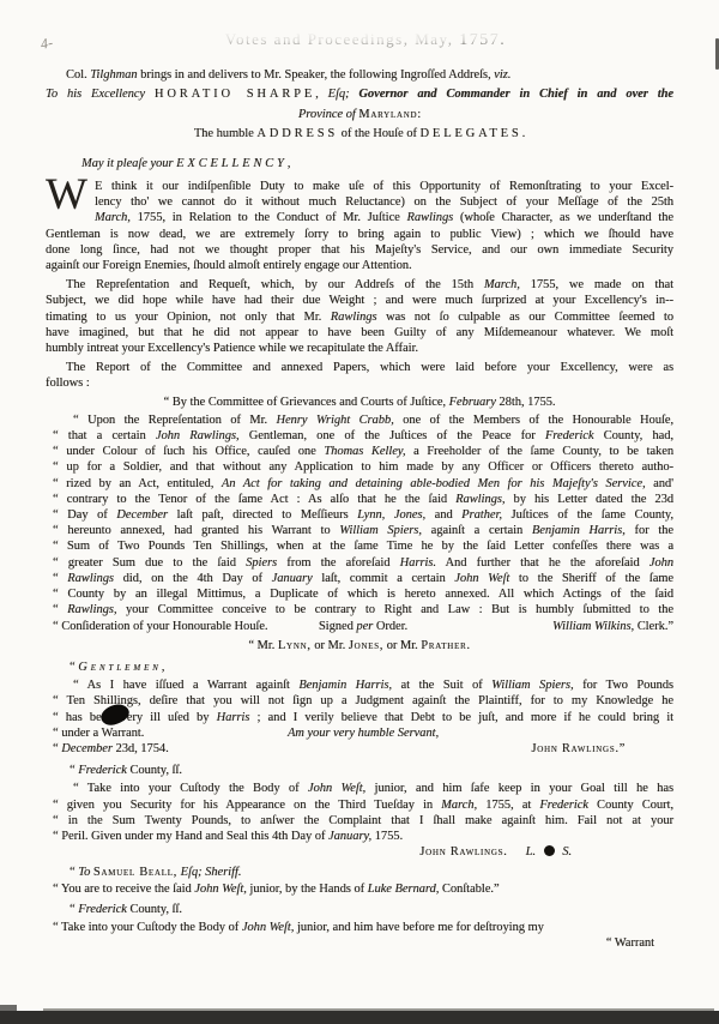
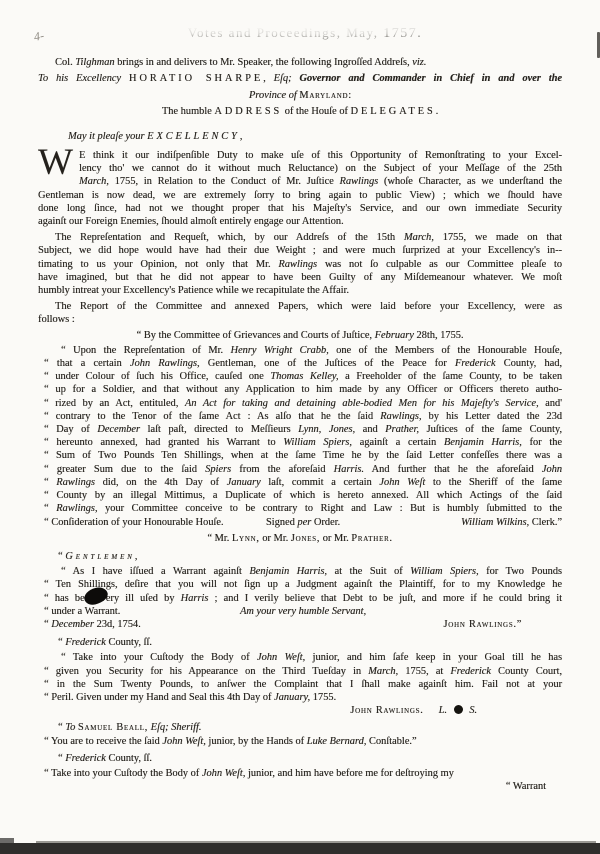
  Votes and Proceedings, May, 1757.
  Col. Tilghman brings in and delivers to Mr. Speaker, the following Ingroſſed Addreſs, viz.
  To his Excellency HORATIO SHARPE, Eſq; Governor and Commander in Chief in and over the
  Province of Maryland:
  The humble ADDRESS of the Houſe of DELEGATES.
  May it pleaſe your EXCELLENCY,
  W
  E think it our indiſpenſible Duty to make uſe of this Opportunity of Remonſtrating to your Excel-
  lency tho' we cannot do it without much Reluctance) on the Subject of your Meſſage of the 25th
  March, 1755, in Relation to the Conduct of Mr. Juſtice Rawlings (whoſe Character, as we underſtand the
  Gentleman is now dead, we are extremely ſorry to bring again to public View) ; which we ſhould have
  done long ſince, had not we thought proper that his Majeſty's Service, and our own immediate Security
  againſt our Foreign Enemies, ſhould almoſt entirely engage our Attention.
  The Repreſentation and Requeſt, which, by our Addreſs of the 15th March, 1755, we made on that
- Subject, we did hope while have had their due Weight ; and were much ſurprized at your Excellency's in--
+ Subject, we did hope would have had their due Weight ; and were much ſurprized at your Excellency's in--
- timating to us your Opinion, not only that Mr. Rawlings was not ſo culpable as our Committee ſeemed to
+ timating to us your Opinion, not only that Mr. Rawlings was not ſo culpable as our Committee pleaſe to
  have imagined, but that he did not appear to have been Guilty of any Miſdemeanour whatever. We moſt
  humbly intreat your Excellency's Patience while we recapitulate the Affair.
  The Report of the Committee and annexed Papers, which were laid before your Excellency, were as
  follows :
  “ By the Committee of Grievances and Courts of Juſtice, February 28th, 1755.
  “ Upon the Repreſentation of Mr. Henry Wright Crabb, one of the Members of the Honourable Houſe,
  “ that a certain John Rawlings, Gentleman, one of the Juſtices of the Peace for Frederick County, had,
  “ under Colour of ſuch his Office, cauſed one Thomas Kelley, a Freeholder of the ſame County, to be taken
  “ up for a Soldier, and that without any Application to him made by any Officer or Officers thereto autho-
  “ rized by an Act, entituled, An Act for taking and detaining able-bodied Men for his Majeſty's Service, and'
  “ contrary to the Tenor of the ſame Act : As alſo that he the ſaid Rawlings, by his Letter dated the 23d
  “ Day of December laſt paſt, directed to Meſſieurs Lynn, Jones, and Prather, Juſtices of the ſame County,
  “ hereunto annexed, had granted his Warrant to William Spiers, againſt a certain Benjamin Harris, for the
  “ Sum of Two Pounds Ten Shillings, when at the ſame Time he by the ſaid Letter confeſſes there was a
  “ greater Sum due to the ſaid Spiers from the aforeſaid Harris. And further that he the aforeſaid John
  “ Rawlings did, on the 4th Day of January laſt, commit a certain John Weſt to the Sheriff of the ſame
  “ County by an illegal Mittimus, a Duplicate of which is hereto annexed. All which Actings of the ſaid
  “ Rawlings, your Committee conceive to be contrary to Right and Law : But is humbly ſubmitted to the
  “ Conſideration of your Honourable Houſe.
  Signed per Order.
  William Wilkins, Clerk.”
  “ Mr. Lynn, or Mr. Jones, or Mr. Prather.
  “ Gentlemen,
  “ As I have iſſued a Warrant againſt Benjamin Harris, at the Suit of William Spiers, for Two Pounds
  “ Ten Shillings, deſire that you will not ſign up a Judgment againſt the Plaintiff, for to my Knowledge he
  “ has beery ill uſed by Harris ; and I verily believe that Debt to be juſt, and more if he could bring it
  “ under a Warrant.
  Am your very humble Servant,
  “ December 23d, 1754.
  John Rawlings.”
  “ Frederick County, ſſ.
  “ Take into your Cuſtody the Body of John Weſt, junior, and him ſafe keep in your Goal till he has
  “ given you Security for his Appearance on the Third Tueſday in March, 1755, at Frederick County Court,
  “ in the Sum Twenty Pounds, to anſwer the Complaint that I ſhall make againſt him. Fail not at your
  “ Peril. Given under my Hand and Seal this 4th Day of January, 1755.
  John Rawlings. L. S.
  “ To Samuel Beall, Eſq; Sheriff.
  “ You are to receive the ſaid John Weſt, junior, by the Hands of Luke Bernard, Conſtable.”
  “ Frederick County, ſſ.
  “ Take into your Cuſtody the Body of John Weſt, junior, and him have before me for deſtroying my
  “ Warrant
